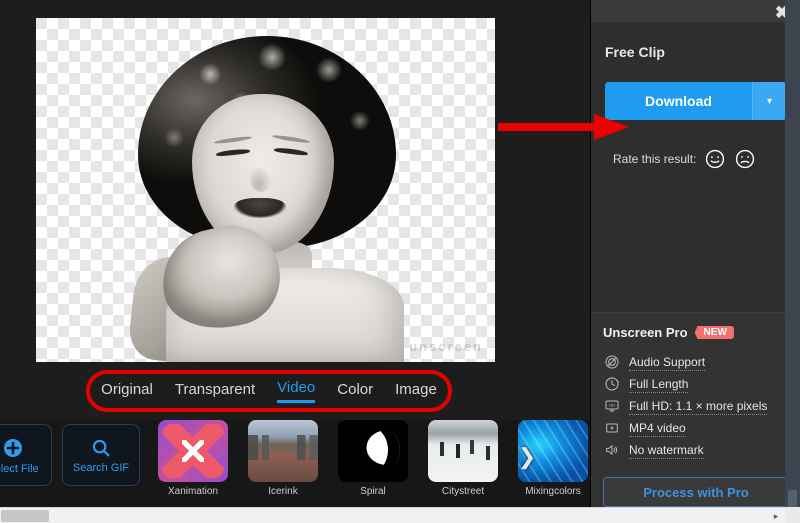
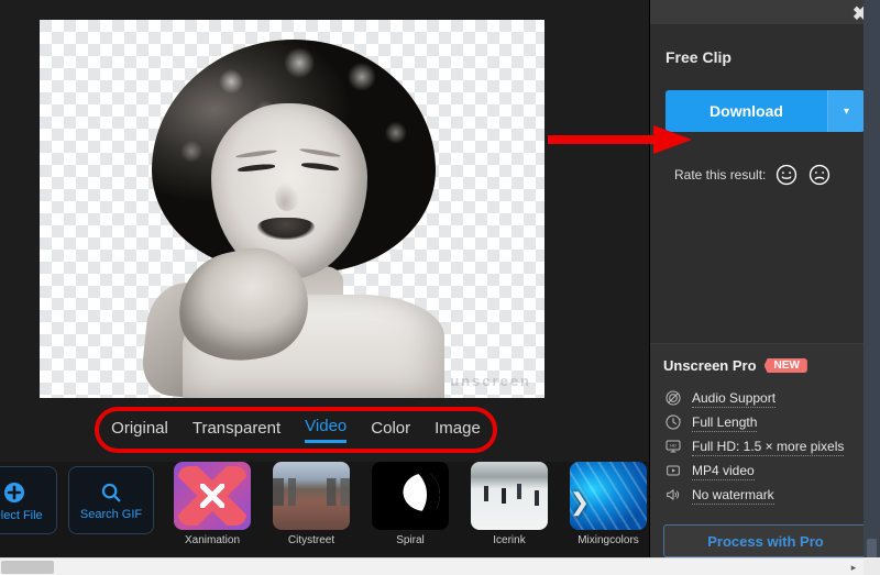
  unscreen
  Original
  Transparent
  Video
  Color
  Image
  lect File
  Search GIF
  Xanimation
- Icerink
+ Citystreet
  Spiral
- Citystreet
+ Icerink
  Mixingcolors
  ❯
  ✖
  Free Clip
  Download
  ▾
  Rate this result:
  Unscreen Pro
  NEW
  Audio Support
  Full Length
- Full HD: 1.1 × more pixels
+ Full HD: 1.5 × more pixels
  MP4 video
  No watermark
  Process with Pro
  ▸
